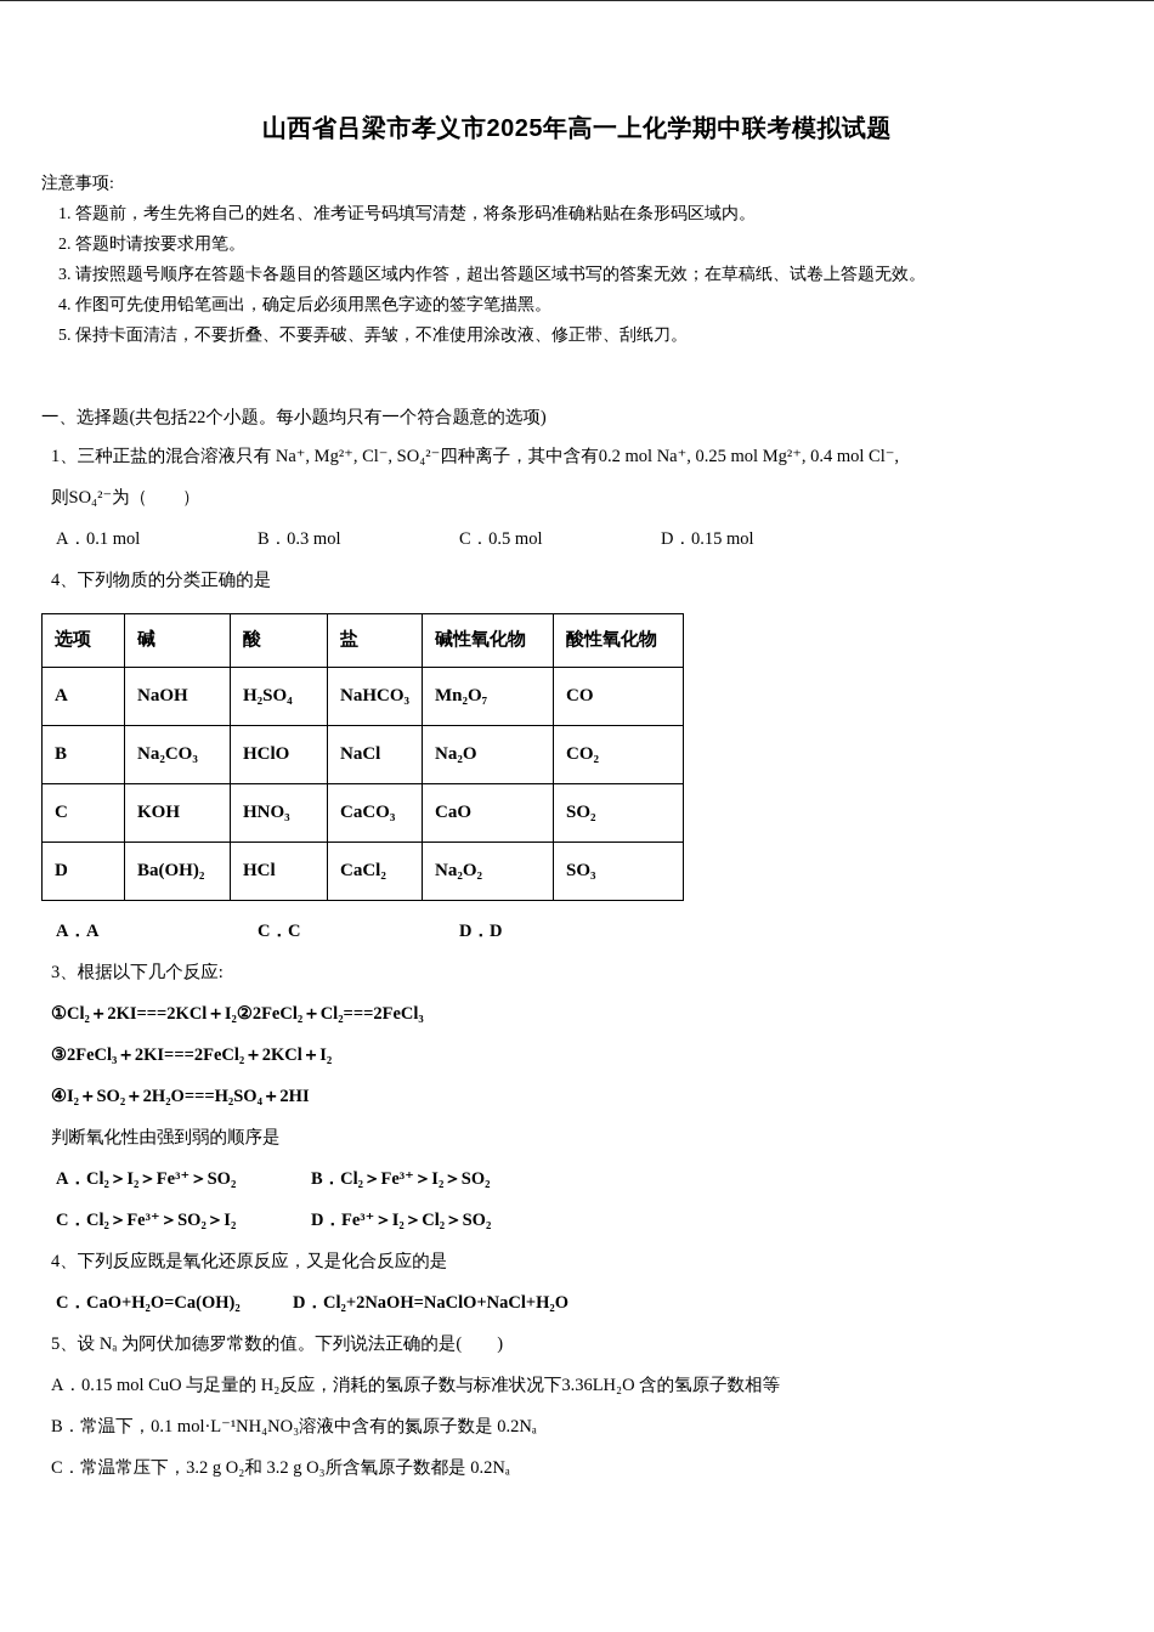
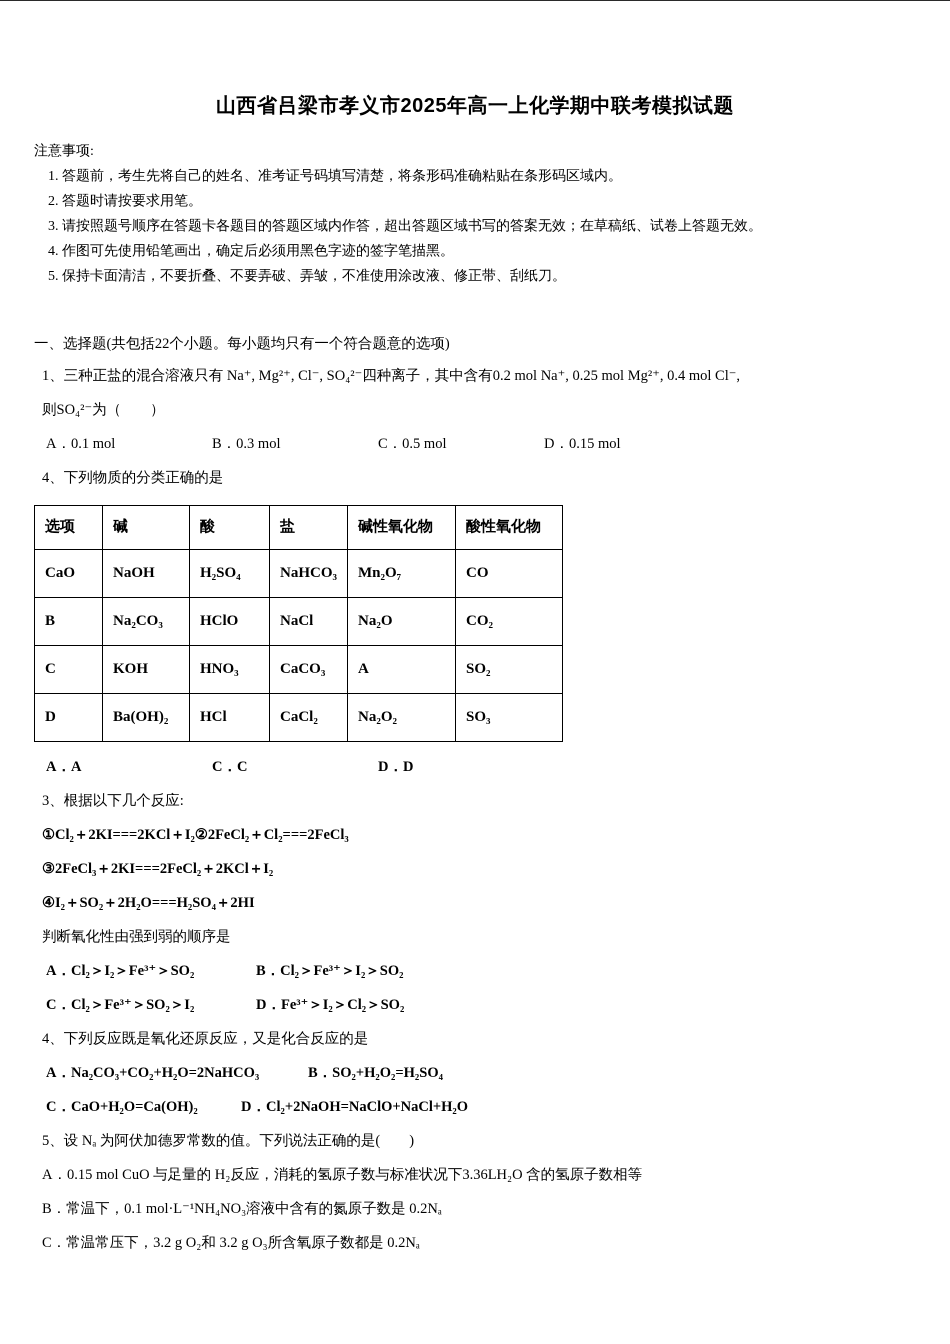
  山西省吕梁市孝义市2025年高一上化学期中联考模拟试题
  注意事项:
  1. 答题前，考生先将自己的姓名、准考证号码填写清楚，将条形码准确粘贴在条形码区域内。
  2. 答题时请按要求用笔。
  3. 请按照题号顺序在答题卡各题目的答题区域内作答，超出答题区域书写的答案无效；在草稿纸、试卷上答题无效。
  4. 作图可先使用铅笔画出，确定后必须用黑色字迹的签字笔描黑。
  5. 保持卡面清洁，不要折叠、不要弄破、弄皱，不准使用涂改液、修正带、刮纸刀。
  一、选择题(共包括22个小题。每小题均只有一个符合题意的选项)
  1、三种正盐的混合溶液只有 Na⁺, Mg²⁺, Cl⁻, SO₄²⁻四种离子，其中含有0.2 mol Na⁺, 0.25 mol Mg²⁺, 0.4 mol Cl⁻,
  则SO₄²⁻为（ ）
  A．0.1 mol
  B．0.3 mol
  C．0.5 mol
  D．0.15 mol
  4、下列物质的分类正确的是
  选项	碱	酸	盐	碱性氧化物	酸性氧化物
- A	NaOH	H₂SO₄	NaHCO₃	Mn₂O₇	CO
+ CaO	NaOH	H₂SO₄	NaHCO₃	Mn₂O₇	CO
  B	Na₂CO₃	HClO	NaCl	Na₂O	CO₂
- C	KOH	HNO₃	CaCO₃	CaO	SO₂
+ C	KOH	HNO₃	CaCO₃	A	SO₂
  D	Ba(OH)₂	HCl	CaCl₂	Na₂O₂	SO₃
  A．A
  C．C
  D．D
  3、根据以下几个反应:
  ①Cl₂＋2KI===2KCl＋I₂②2FeCl₂＋Cl₂===2FeCl₃
  ③2FeCl₃＋2KI===2FeCl₂＋2KCl＋I₂
  ④I₂＋SO₂＋2H₂O===H₂SO₄＋2HI
  判断氧化性由强到弱的顺序是
  A．Cl₂＞I₂＞Fe³⁺＞SO₂
  B．Cl₂＞Fe³⁺＞I₂＞SO₂
  C．Cl₂＞Fe³⁺＞SO₂＞I₂
  D．Fe³⁺＞I₂＞Cl₂＞SO₂
  4、下列反应既是氧化还原反应，又是化合反应的是
+ A．Na₂CO₃+CO₂+H₂O=2NaHCO₃
+ B．SO₂+H₂O₂=H₂SO₄
  C．CaO+H₂O=Ca(OH)₂
  D．Cl₂+2NaOH=NaClO+NaCl+H₂O
  5、设 Nₐ 为阿伏加德罗常数的值。下列说法正确的是( )
  A．0.15 mol CuO 与足量的 H₂反应，消耗的氢原子数与标准状况下3.36LH₂O 含的氢原子数相等
  B．常温下，0.1 mol·L⁻¹NH₄NO₃溶液中含有的氮原子数是 0.2Nₐ
  C．常温常压下，3.2 g O₂和 3.2 g O₃所含氧原子数都是 0.2Nₐ
